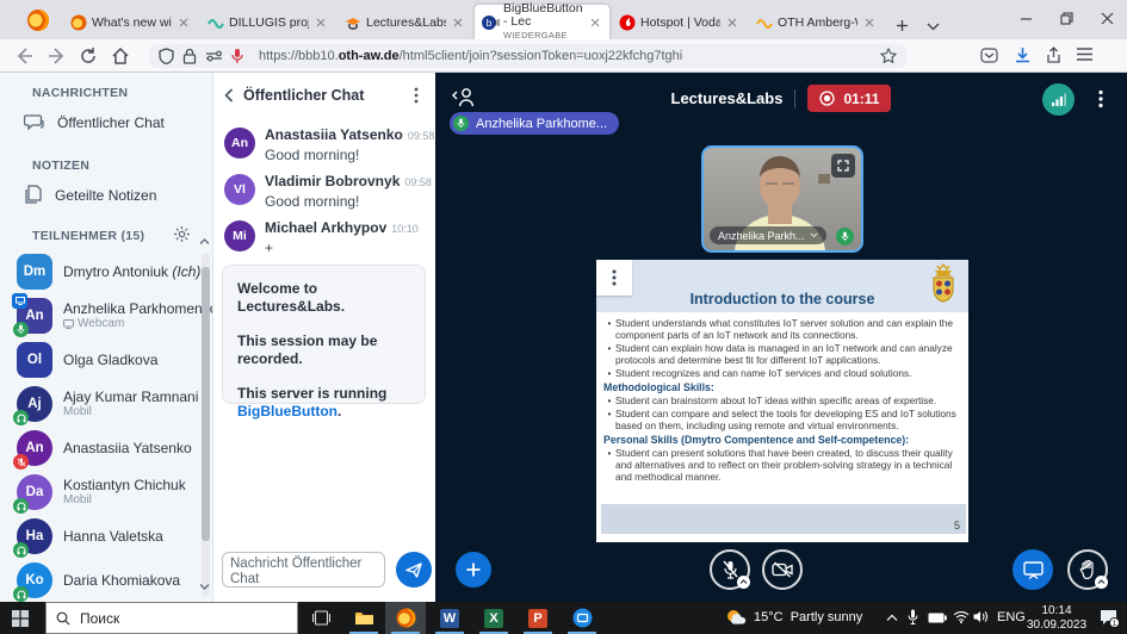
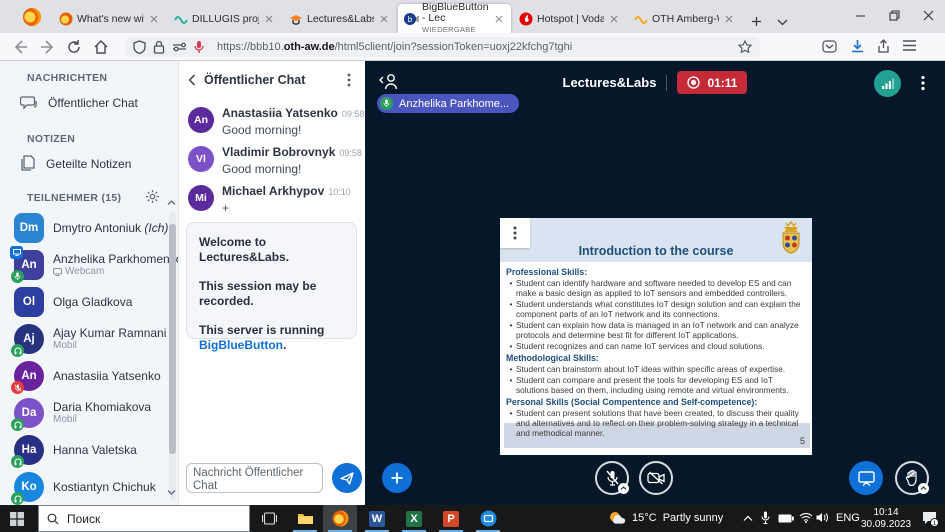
  Lectures&Lab
  b
  BigBlueButton - Lec
  WIEDERGABE
  Hotspot | Voda
  https://bbb10.oth-aw.de/html5client/join?sessionToken=uoxj22kfchg7tghi
  NACHRICHTEN
  Öffentlicher Chat
  NOTIZEN
  Geteilte Notizen
  TEILNEHMER (15)
  Dm
  Dmytro Antoniuk (Ich)
  An
  Anzhelika Parkhomen
  Webcam
  Ol
  Olga Gladkova
  Aj
  Ajay Kumar Ramnani
  Mobil
  An
  Anastasiia Yatsenko
  Da
- Kostiantyn Chichuk
+ Daria Khomiakova
  Mobil
  Ha
  Hanna Valetska
  Ko
- Daria Khomiakova
+ Kostiantyn Chichuk
  Öffentlicher Chat
  An
  Anastasiia Yatsenko 09:58
  Good morning!
  Vl
  Vladimir Bobrovnyk 09:58
  Good morning!
  Mi
  Michael Arkhypov 10:10
  +
  Welcome to Lectures&Labs.
  This session may be recorded.
  This server is running BigBlueButton.
  Anzhelika Parkhome...
  Lectures&Labs
  01:11
- Anzhelika Parkh...
  Introduction to the course
+ Professional Skills:
+ Student can identify hardware and software needed to develop ES and can make a basic design as applied to IoT sensors and embedded controllers.
- Student understands what constitutes IoT server solution and can explain the component parts of an IoT network and its connections.
+ Student understands what constitutes IoT design solution and can explain the component parts of an IoT network and its connections.
  Student can explain how data is managed in an IoT network and can analyze protocols and determine best fit for different IoT applications.
  Student recognizes and can name IoT services and cloud solutions.
  Methodological Skills:
  Student can brainstorm about IoT ideas within specific areas of expertise.
- Student can compare and select the tools for developing ES and IoT solutions based on them, including using remote and virtual environments.
+ Student can compare and present the tools for developing ES and IoT solutions based on them, including using remote and virtual environments.
- Personal Skills (Dmytro Compentence and Self-competence):
+ Personal Skills (Social Compentence and Self-competence):
  Student can present solutions that have been created, to discuss their quality and alternatives and to reflect on their problem-solving strategy in a technical and methodical manner.
  5
  Поиск
  W
  X
  P
  15°C Partly sunny
  ENG
  10:14
  30.09.2023
